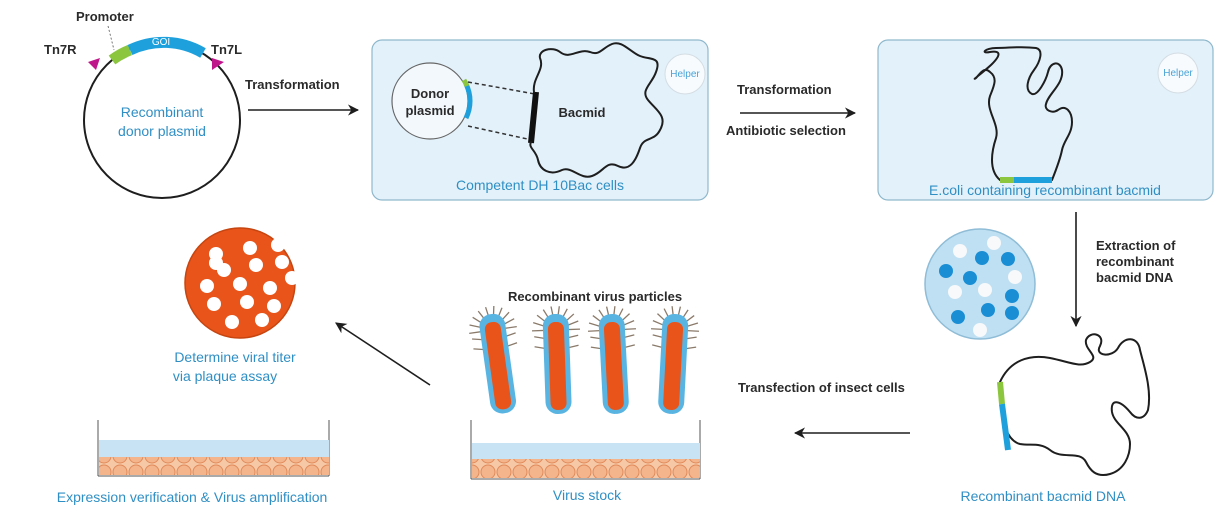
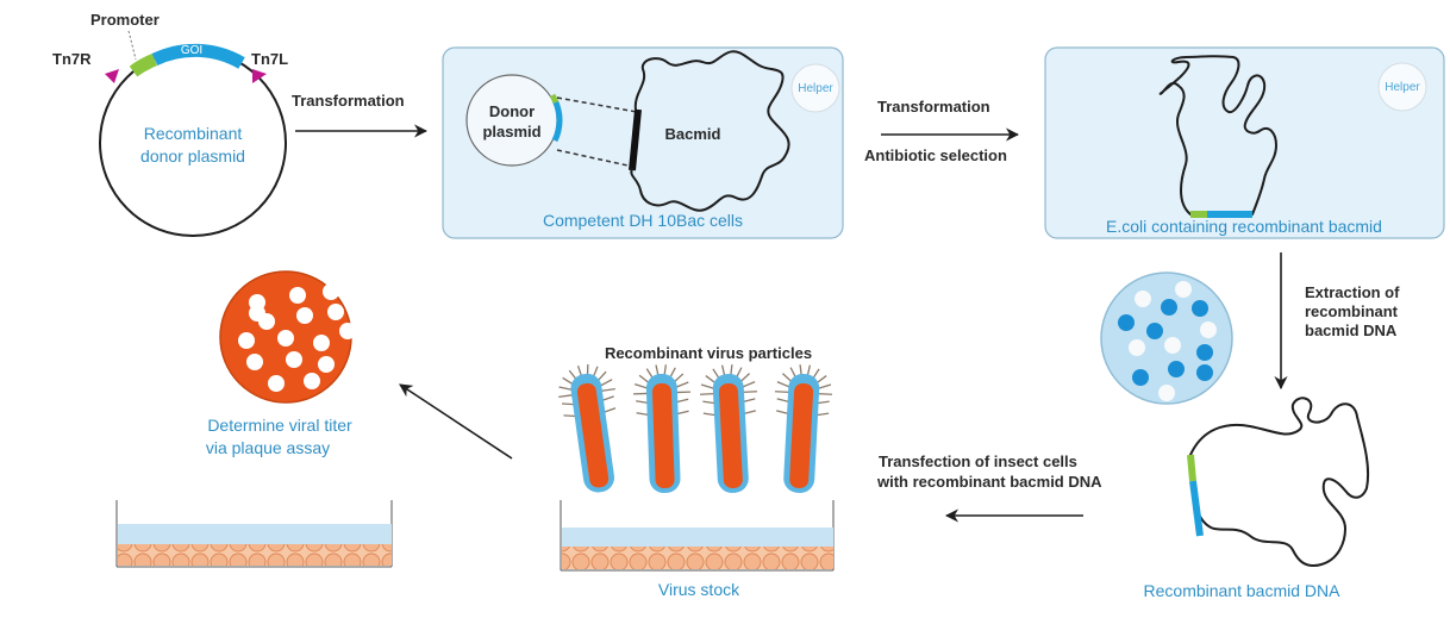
  Promoter
  GOI
  Tn7R
  Tn7L
  Recombinant
  donor plasmid
  Transformation
  Donor
  plasmid
  Bacmid
  Helper
  Competent DH 10Bac cells
  Transformation
  Antibiotic selection
  Helper
  E.coli containing recombinant bacmid
  Extraction of
  recombinant
  bacmid DNA
  Recombinant bacmid DNA
  Transfection of insect cells
+ with recombinant bacmid DNA
  Recombinant virus particles
  Virus stock
- Expression verification & Virus amplification
  Determine viral titer
  via plaque assay
